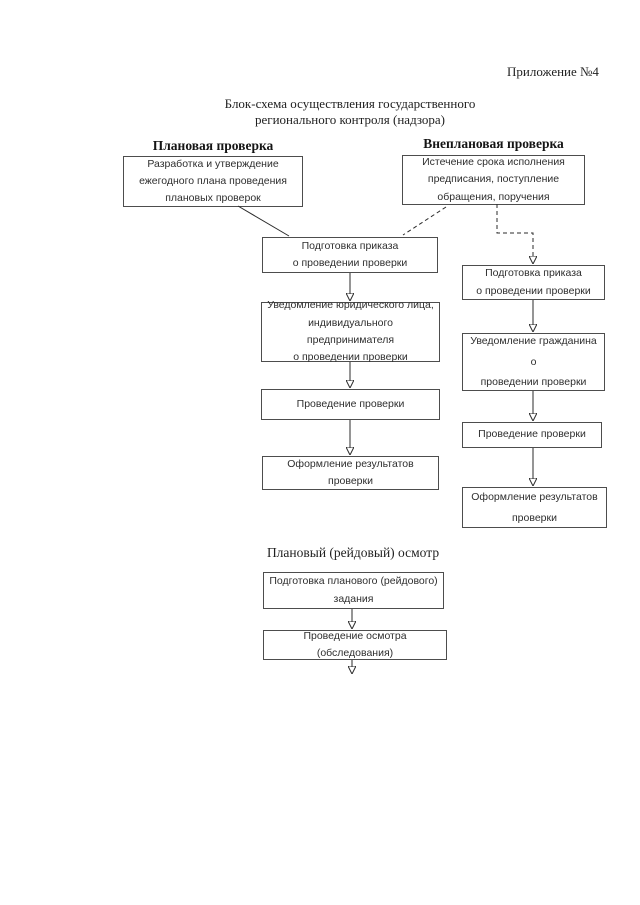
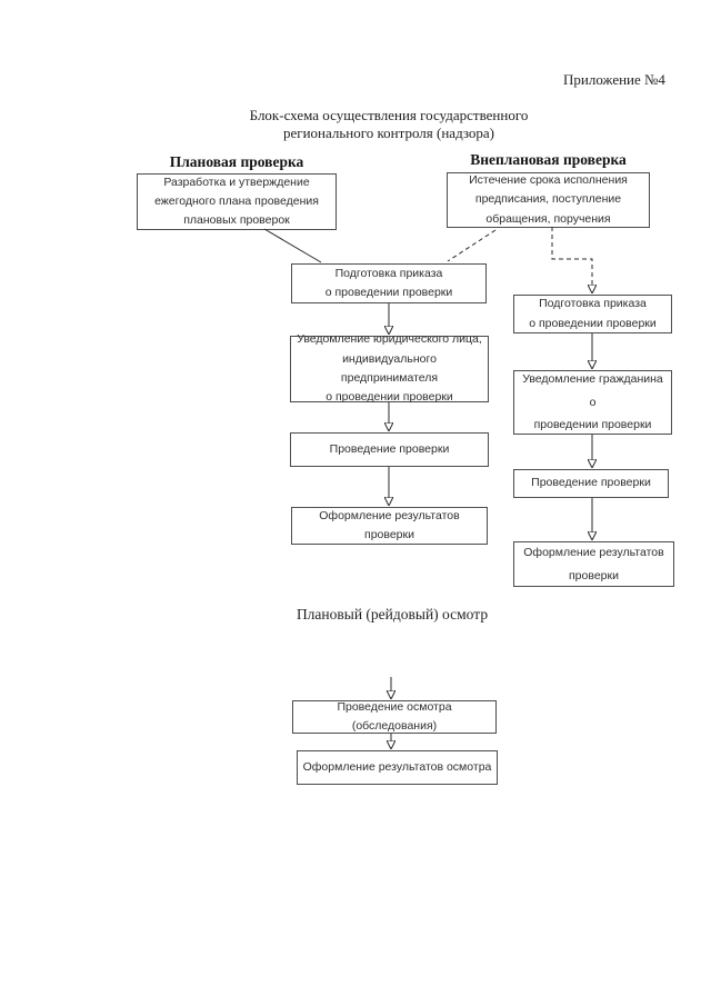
  Приложение №4
  Блок-схема осуществления государственного
  регионального контроля (надзора)
  Плановая проверка
  Внеплановая проверка
  Разработка и утверждение
  ежегодного плана проведения
  плановых проверок
  Истечение срока исполнения
  предписания, поступление
  обращения, поручения
  Подготовка приказа
  о проведении проверки
  Уведомление юридического лица,
  индивидуального предпринимателя
  о проведении проверки
  Проведение проверки
  Оформление результатов проверки
  Подготовка приказа
  о проведении проверки
  Уведомление гражданина о
  проведении проверки
  Проведение проверки
  Оформление результатов
  проверки
  Плановый (рейдовый) осмотр
- Подготовка планового (рейдового)
- задания
  Проведение осмотра (обследования)
+ Оформление результатов осмотра
